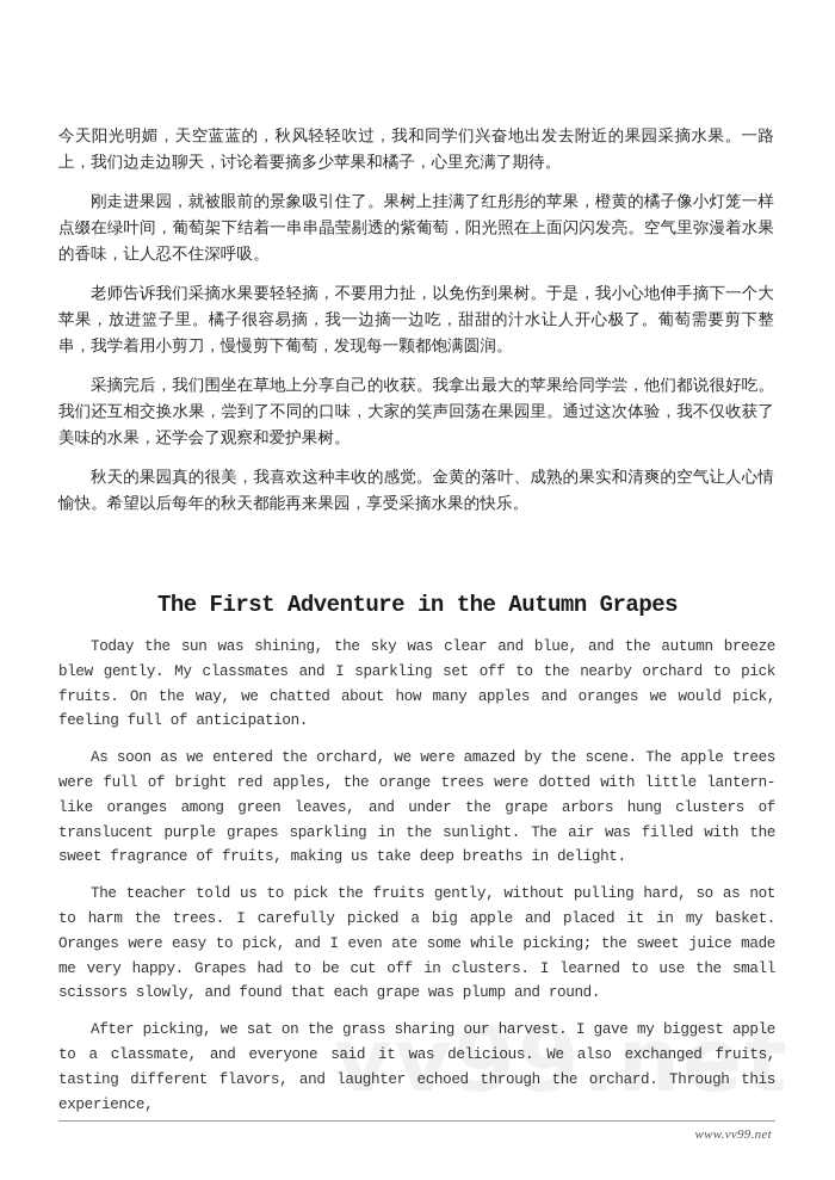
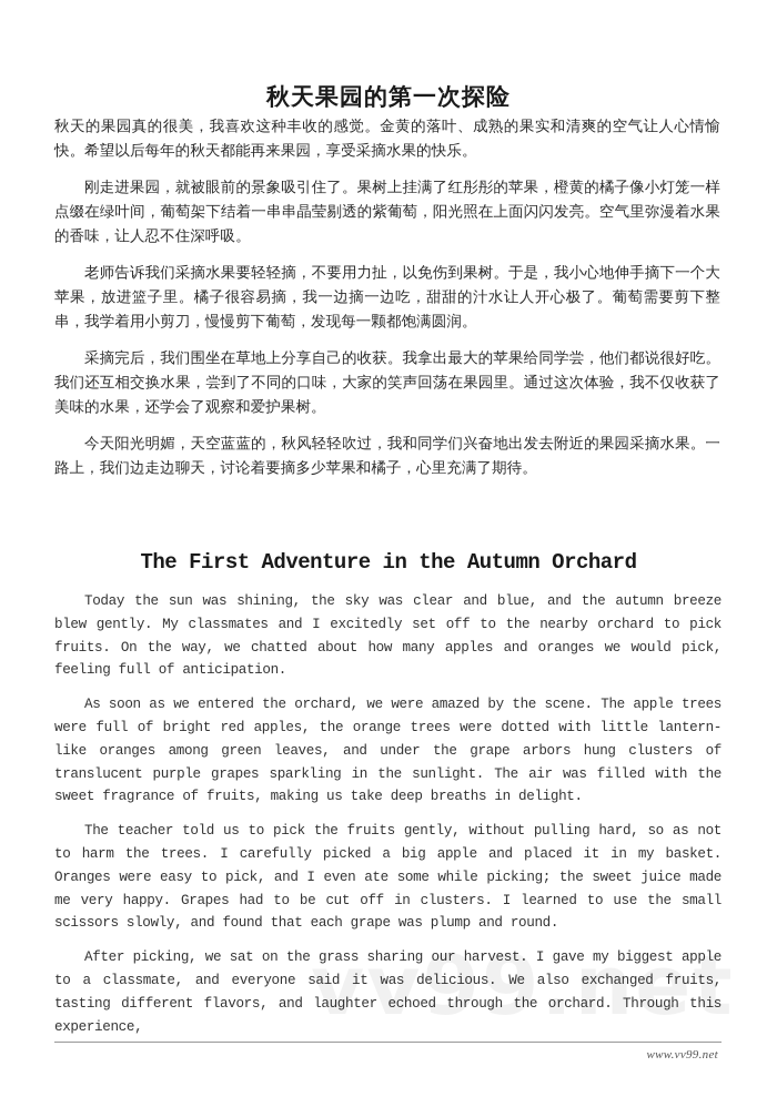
+ 秋天果园的第一次探险
- 今天阳光明媚，天空蓝蓝的，秋风轻轻吹过，我和同学们兴奋地出发去附近的果园采摘水果。一路上，我们边走边聊天，讨论着要摘多少苹果和橘子，心里充满了期待。
+ 秋天的果园真的很美，我喜欢这种丰收的感觉。金黄的落叶、成熟的果实和清爽的空气让人心情愉快。希望以后每年的秋天都能再来果园，享受采摘水果的快乐。
  刚走进果园，就被眼前的景象吸引住了。果树上挂满了红彤彤的苹果，橙黄的橘子像小灯笼一样点缀在绿叶间，葡萄架下结着一串串晶莹剔透的紫葡萄，阳光照在上面闪闪发亮。空气里弥漫着水果的香味，让人忍不住深呼吸。
  老师告诉我们采摘水果要轻轻摘，不要用力扯，以免伤到果树。于是，我小心地伸手摘下一个大苹果，放进篮子里。橘子很容易摘，我一边摘一边吃，甜甜的汁水让人开心极了。葡萄需要剪下整串，我学着用小剪刀，慢慢剪下葡萄，发现每一颗都饱满圆润。
  采摘完后，我们围坐在草地上分享自己的收获。我拿出最大的苹果给同学尝，他们都说很好吃。我们还互相交换水果，尝到了不同的口味，大家的笑声回荡在果园里。通过这次体验，我不仅收获了美味的水果，还学会了观察和爱护果树。
- 秋天的果园真的很美，我喜欢这种丰收的感觉。金黄的落叶、成熟的果实和清爽的空气让人心情愉快。希望以后每年的秋天都能再来果园，享受采摘水果的快乐。
+ 今天阳光明媚，天空蓝蓝的，秋风轻轻吹过，我和同学们兴奋地出发去附近的果园采摘水果。一路上，我们边走边聊天，讨论着要摘多少苹果和橘子，心里充满了期待。
- The First Adventure in the Autumn Grapes
+ The First Adventure in the Autumn Orchard
- Today the sun was shining, the sky was clear and blue, and the autumn breeze blew gently. My classmates and I sparkling set off to the nearby orchard to pick fruits. On the way, we chatted about how many apples and oranges we would pick, feeling full of anticipation.
+ Today the sun was shining, the sky was clear and blue, and the autumn breeze blew gently. My classmates and I excitedly set off to the nearby orchard to pick fruits. On the way, we chatted about how many apples and oranges we would pick, feeling full of anticipation.
  As soon as we entered the orchard, we were amazed by the scene. The apple trees were full of bright red apples, the orange trees were dotted with little lantern-like oranges among green leaves, and under the grape arbors hung clusters of translucent purple grapes sparkling in the sunlight. The air was filled with the sweet fragrance of fruits, making us take deep breaths in delight.
  The teacher told us to pick the fruits gently, without pulling hard, so as not to harm the trees. I carefully picked a big apple and placed it in my basket. Oranges were easy to pick, and I even ate some while picking; the sweet juice made me very happy. Grapes had to be cut off in clusters. I learned to use the small scissors slowly, and found that each grape was plump and round.
  After picking, we sat on the grass sharing our harvest. I gave my biggest apple to a classmate, and everyone said it was delicious. We also exchanged fruits, tasting different flavors, and laughter echoed through the orchard. Through this experience,
  vv99.net
  www.vv99.net
